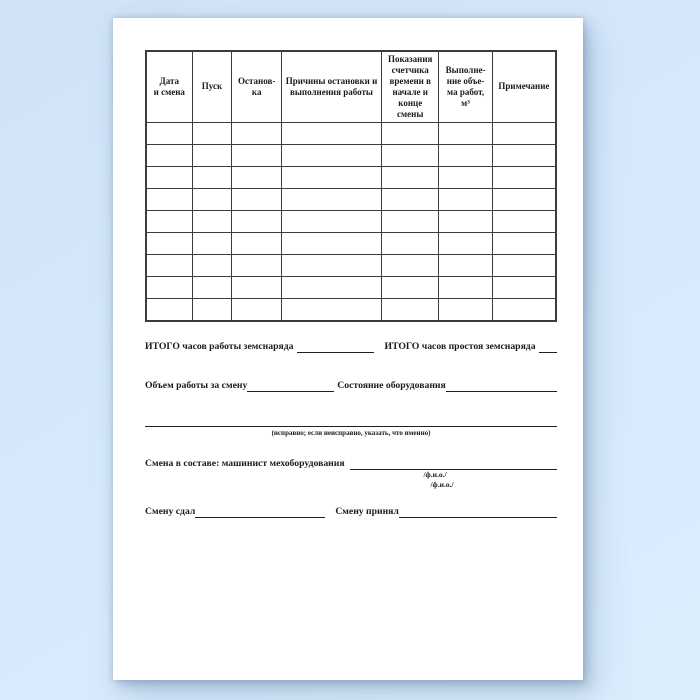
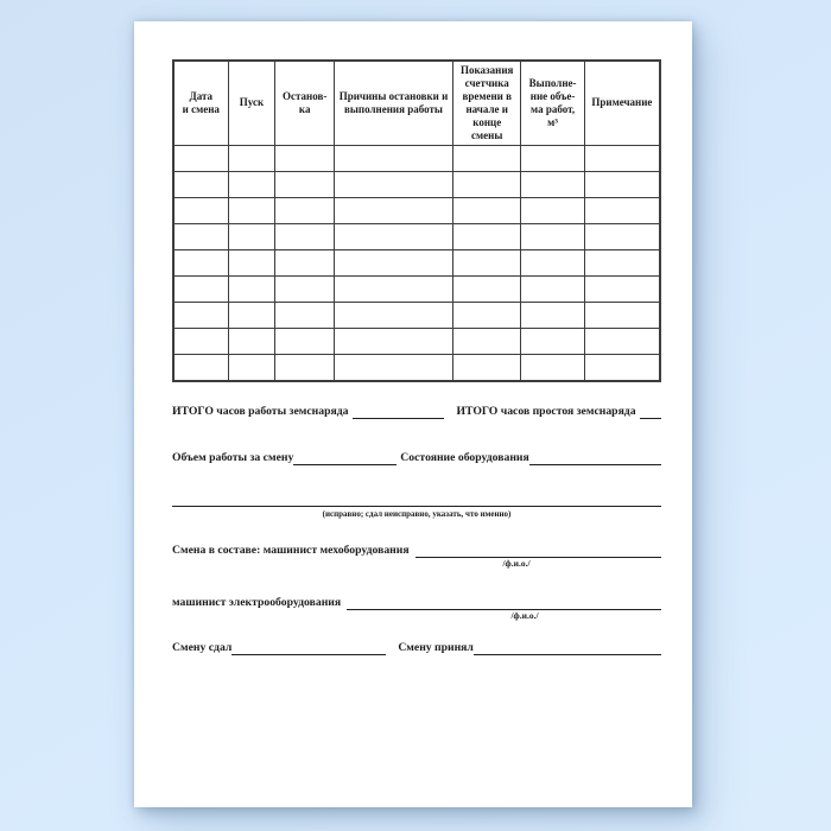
  Дата и смена	Пуск	Останов- ка	Причины остановки и выполнения работы	Показания счетчика времени в начале и конце смены	Выполне- ние объе- ма работ, м³	Примечание
  ИТОГО часов работы земснаряда
  ИТОГО часов простоя земснаряда
  Объем работы за смену
  Состояние оборудования
- (исправно; если неисправно, указать, что именно)
+ (исправно; сдал неисправно, указать, что именно)
  Смена в составе: машинист мехоборудования
  /ф.и.о./
+ машинист электрооборудования
  /ф.и.о./
  Смену сдал
  Смену принял
